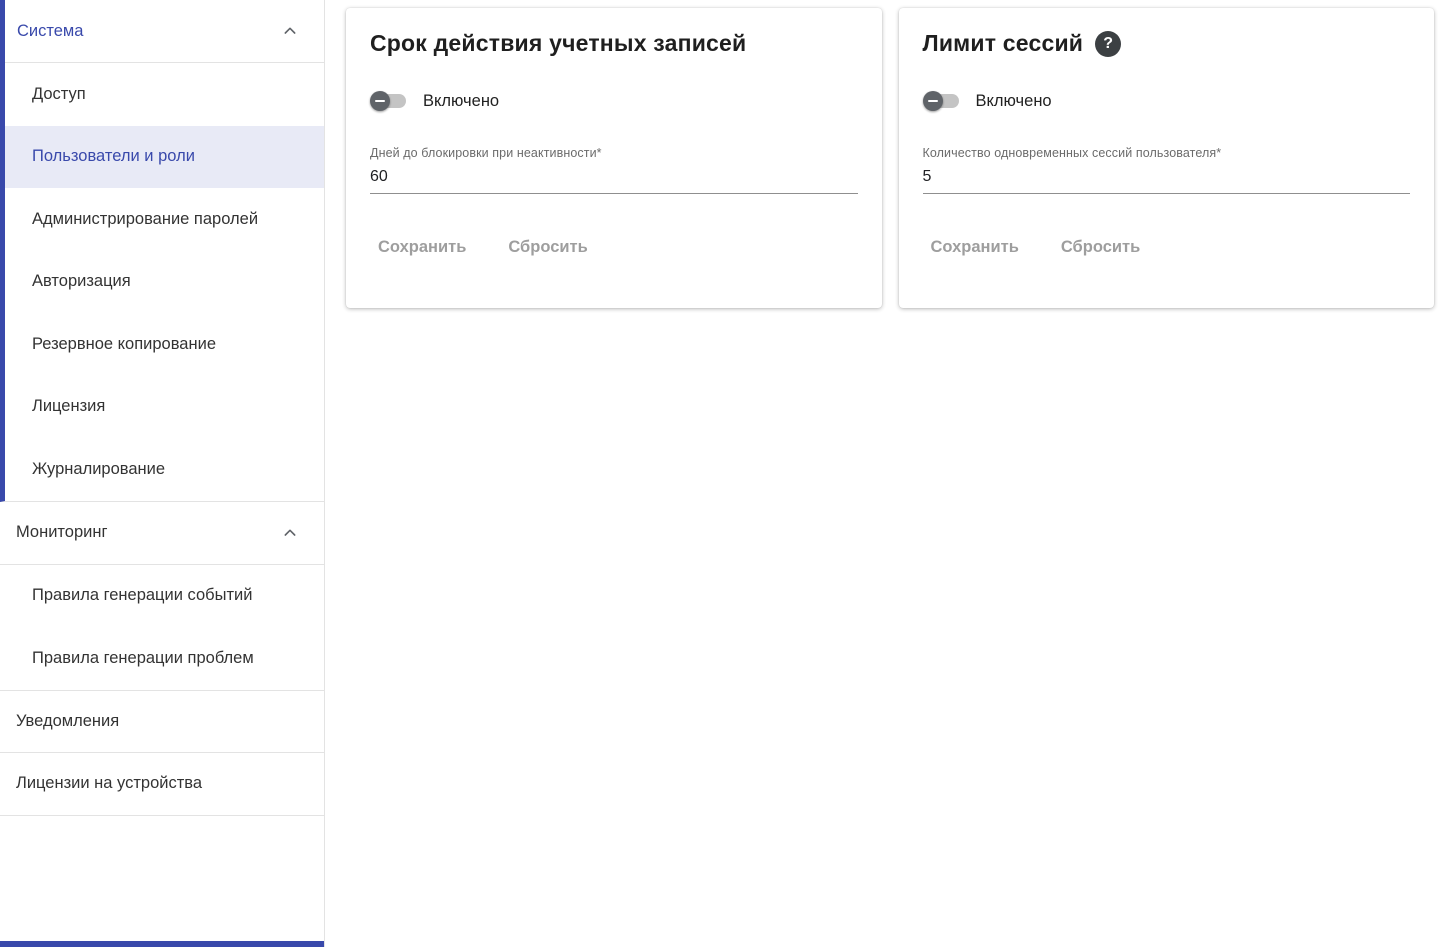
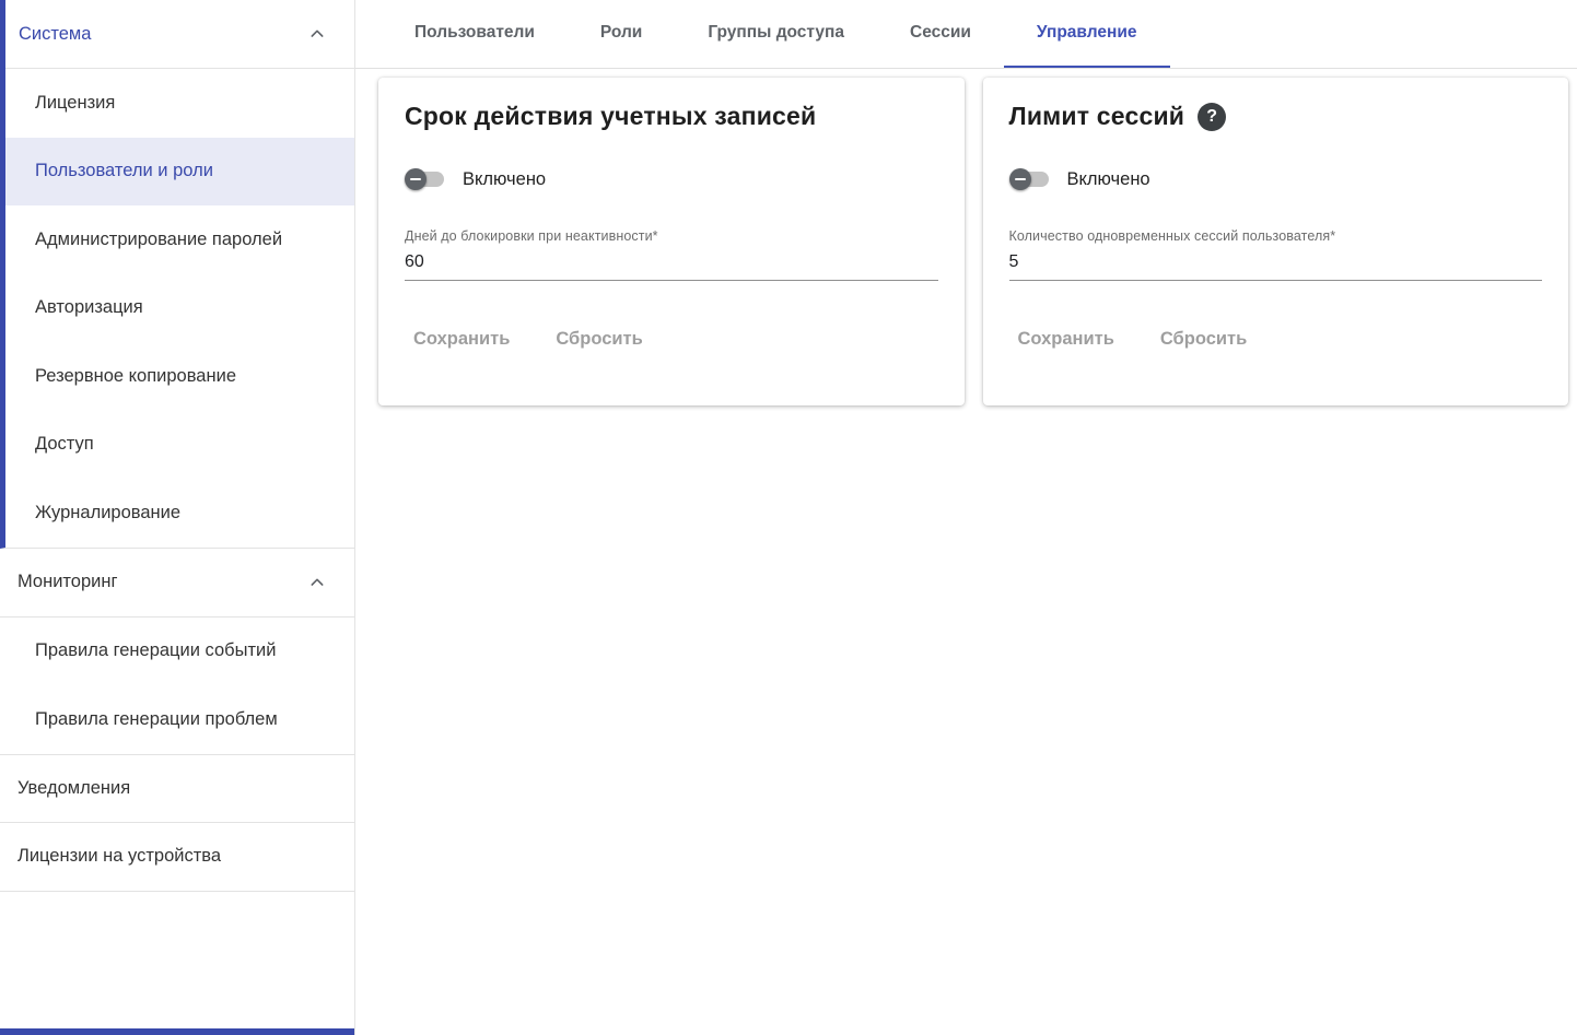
  Система
- Доступ
+ Лицензия
  Пользователи и роли
  Администрирование паролей
  Авторизация
  Резервное копирование
- Лицензия
+ Доступ
  Журналирование
  Мониторинг
  Правила генерации событий
  Правила генерации проблем
  Уведомления
  Лицензии на устройства
+ Пользователи
+ Роли
+ Группы доступа
+ Сессии
+ Управление
  Срок действия учетных записей
  Включено
  Дней до блокировки при неактивности*
  60
  Сохранить
  Сбросить
  Лимит сессий
  ?
  Включено
  Количество одновременных сессий пользователя*
  5
  Сохранить
  Сбросить
